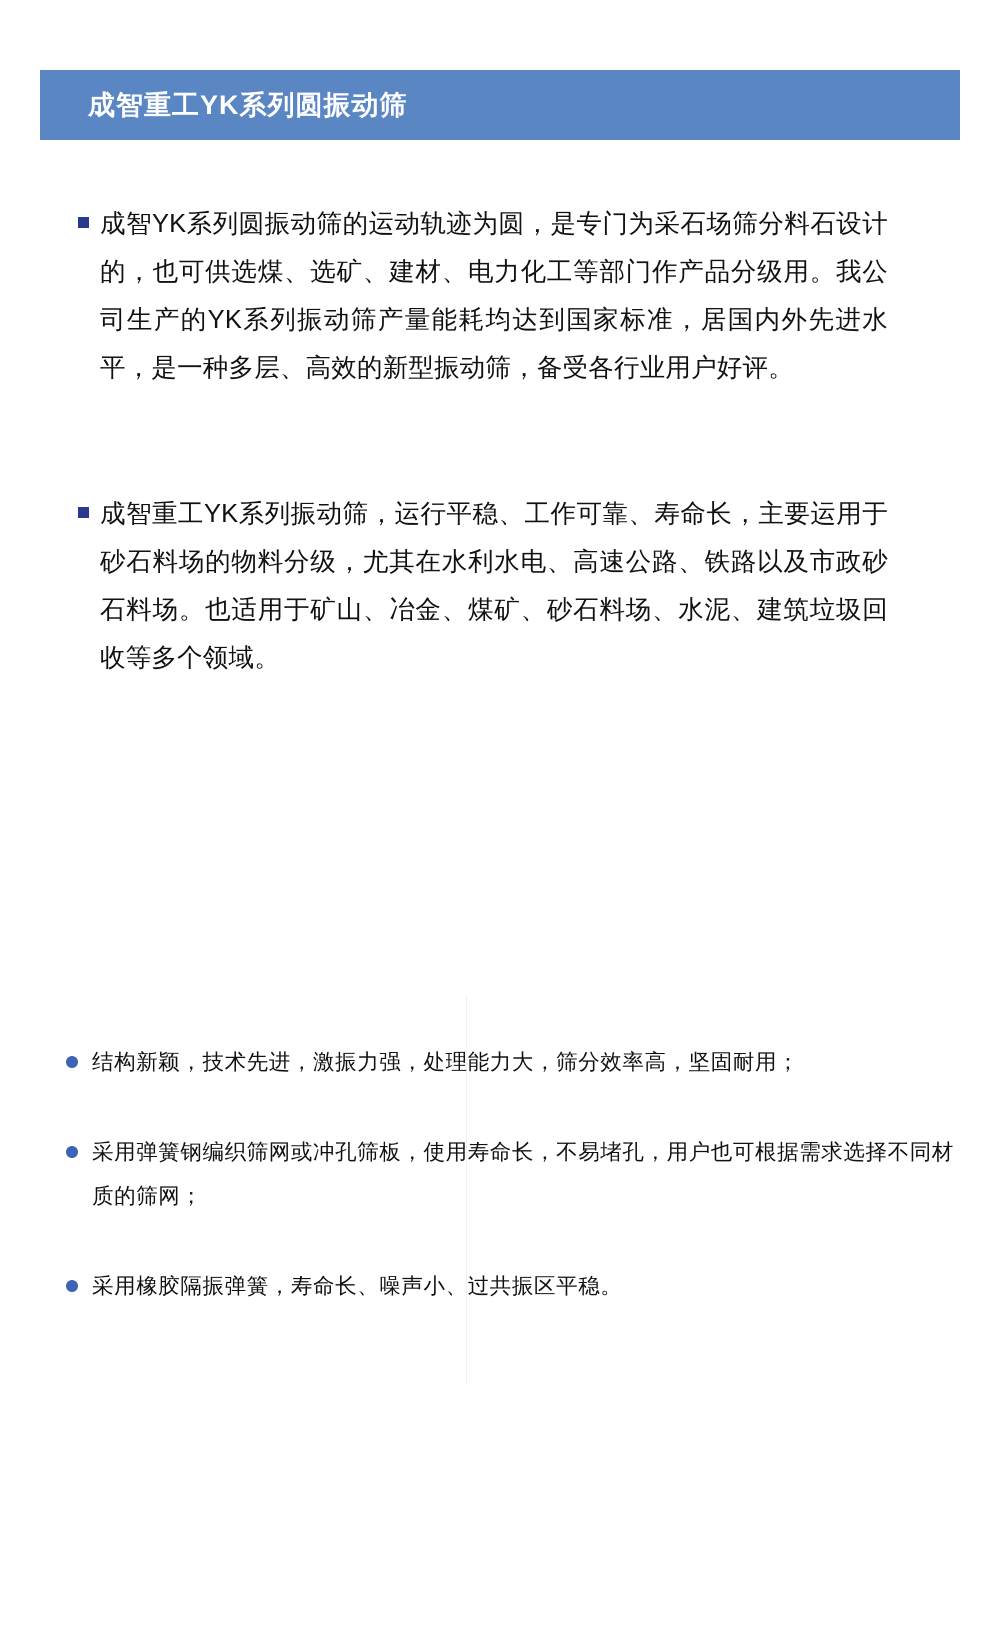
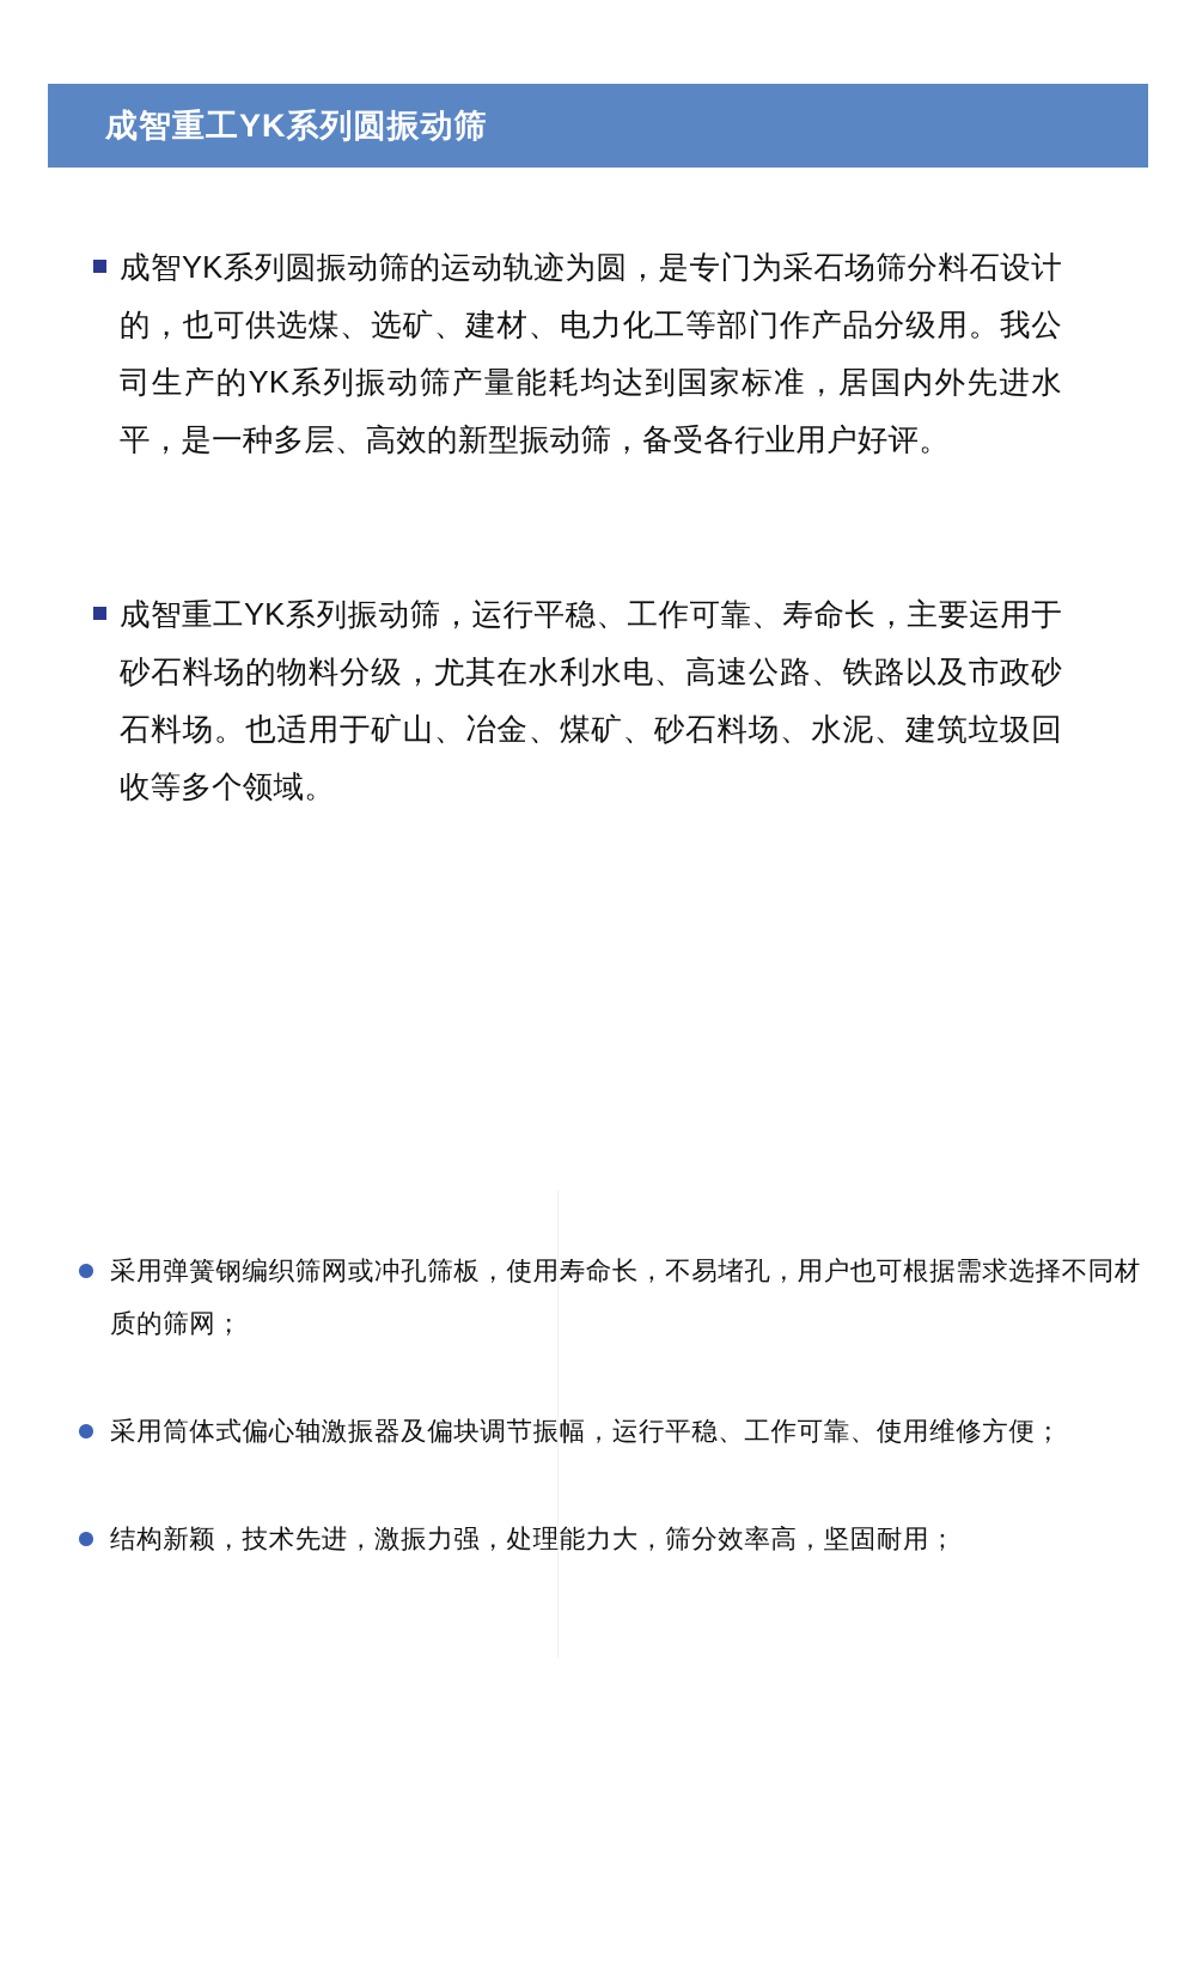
  成智重工YK系列圆振动筛
  成智YK系列圆振动筛的运动轨迹为圆，是专门为采石场筛分料石设计的，也可供选煤、选矿、建材、电力化工等部门作产品分级用。我公司生产的YK系列振动筛产量能耗均达到国家标准，居国内外先进水平，是一种多层、高效的新型振动筛，备受各行业用户好评。
  成智重工YK系列振动筛，运行平稳、工作可靠、寿命长，主要运用于砂石料场的物料分级，尤其在水利水电、高速公路、铁路以及市政砂石料场。也适用于矿山、冶金、煤矿、砂石料场、水泥、建筑垃圾回收等多个领域。
- 结构新颖，技术先进，激振力强，处理能力大，筛分效率高，坚固耐用；
+ 采用弹簧钢编织筛网或冲孔筛板，使用寿命长，不易堵孔，用户也可根据需求选择不同材质的筛网；
+ 采用筒体式偏心轴激振器及偏块调节振幅，运行平稳、工作可靠、使用维修方便；
- 采用弹簧钢编织筛网或冲孔筛板，使用寿命长，不易堵孔，用户也可根据需求选择不同材质的筛网；
+ 结构新颖，技术先进，激振力强，处理能力大，筛分效率高，坚固耐用；
- 采用橡胶隔振弹簧，寿命长、噪声小、过共振区平稳。
